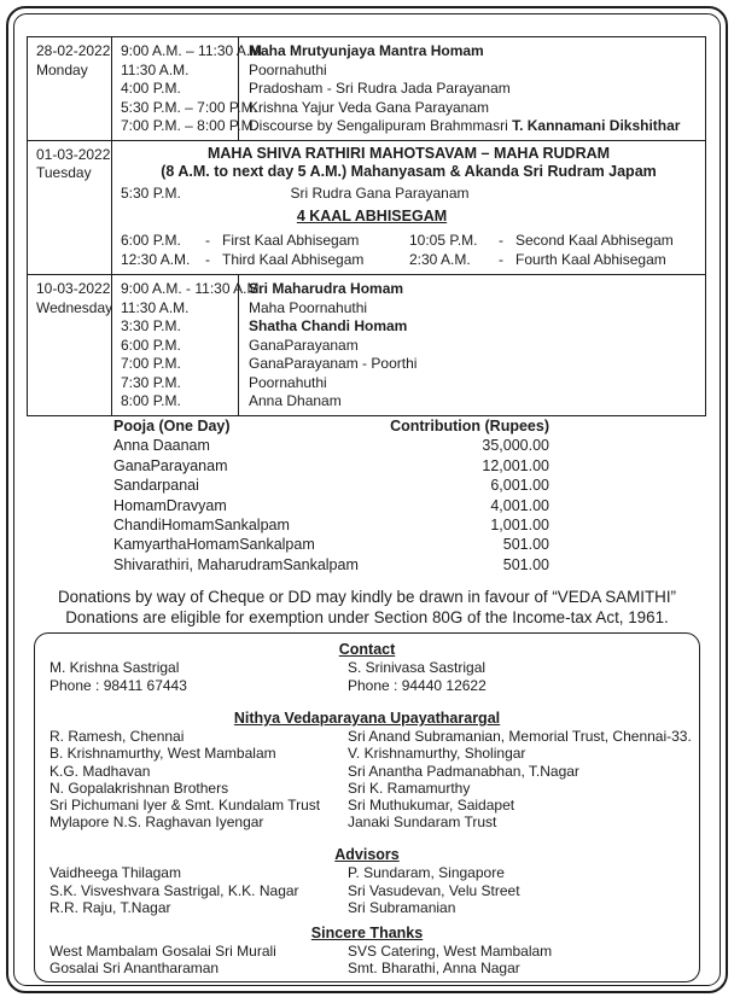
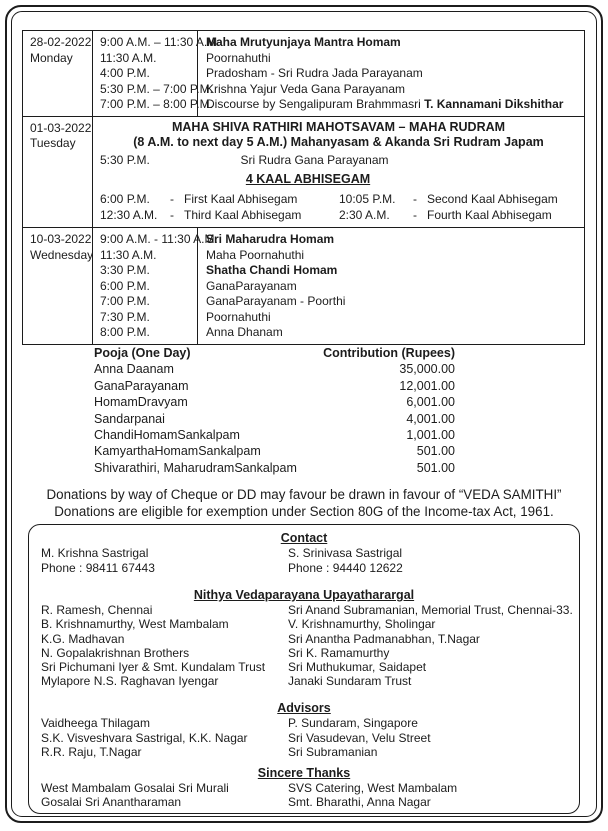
  28-02-2022
  Monday
  9:00 A.M. – 11:30
  11:30 A.M.
  4:00 P.M.
  5:30 P.M. – 7:00 P
  7:00 P.M. – 8:00 P
  Maha Mrutyunjaya Mantra Homam
  Poornahuthi
  Pradosham - Sri Rudra Jada Parayanam
  Krishna Yajur Veda Gana Parayanam
  Discourse by Sengalipuram Brahmmasri T. Kannamani Dikshithar
  01-03-2022
  Tuesday
  MAHA SHIVA RATHIRI MAHOTSAVAM – MAHA RUDRAM
  (8 A.M. to next day 5 A.M.) Mahanyasam & Akanda Sri Rudram Japam
  5:30 P.M.
  Sri Rudra Gana Parayanam
  4 KAAL ABHISEGAM
  6:00 P.M.
  -
  First Kaal Abhisegam
  10:05 P.M.
  -
  Second Kaal Abhisegam
  12:30 A.M.
  -
  Third Kaal Abhisegam
  2:30 A.M.
  -
  Fourth Kaal Abhisegam
  10-03-2022
  Wednesday
  9:00 A.M. - 11:30
  11:30 A.M.
  3:30 P.M.
  6:00 P.M.
  7:00 P.M.
  7:30 P.M.
  8:00 P.M.
  Sri Maharudra Homam
  Maha Poornahuthi
  Shatha Chandi Homam
  GanaParayanam
  GanaParayanam - Poorthi
  Poornahuthi
  Anna Dhanam
  Pooja (One Day)
  Contribution (Rupees)
  Anna Daanam
  35,000.00
  GanaParayanam
  12,001.00
- Sandarpanai
+ HomamDravyam
  6,001.00
- HomamDravyam
+ Sandarpanai
  4,001.00
  ChandiHomamSankalpam
  1,001.00
  KamyarthaHomamSankalpam
  501.00
  Shivarathiri, MaharudramSankalpam
  501.00
- Donations by way of Cheque or DD may kindly be drawn in favour of “VEDA SAMITHI”
+ Donations by way of Cheque or DD may favour be drawn in favour of “VEDA SAMITHI”
  Donations are eligible for exemption under Section 80G of the Income-tax Act, 1961.
  Contact
  M. Krishna Sastrigal
  S. Srinivasa Sastrigal
  Phone : 98411 67443
  Phone : 94440 12622
  Nithya Vedaparayana Upayatharargal
  R. Ramesh, Chennai
  Sri Anand Subramanian, Memorial Trust, Chennai-33.
  B. Krishnamurthy, West Mambalam
  V. Krishnamurthy, Sholingar
  K.G. Madhavan
  Sri Anantha Padmanabhan, T.Nagar
  N. Gopalakrishnan Brothers
  Sri K. Ramamurthy
  Sri Pichumani Iyer & Smt. Kundalam Trust
  Sri Muthukumar, Saidapet
  Mylapore N.S. Raghavan Iyengar
  Janaki Sundaram Trust
  Advisors
  Vaidheega Thilagam
  P. Sundaram, Singapore
  S.K. Visveshvara Sastrigal, K.K. Nagar
  Sri Vasudevan, Velu Street
  R.R. Raju, T.Nagar
  Sri Subramanian
  Sincere Thanks
  West Mambalam Gosalai Sri Murali
  SVS Catering, West Mambalam
  Gosalai Sri Anantharaman
  Smt. Bharathi, Anna Nagar
